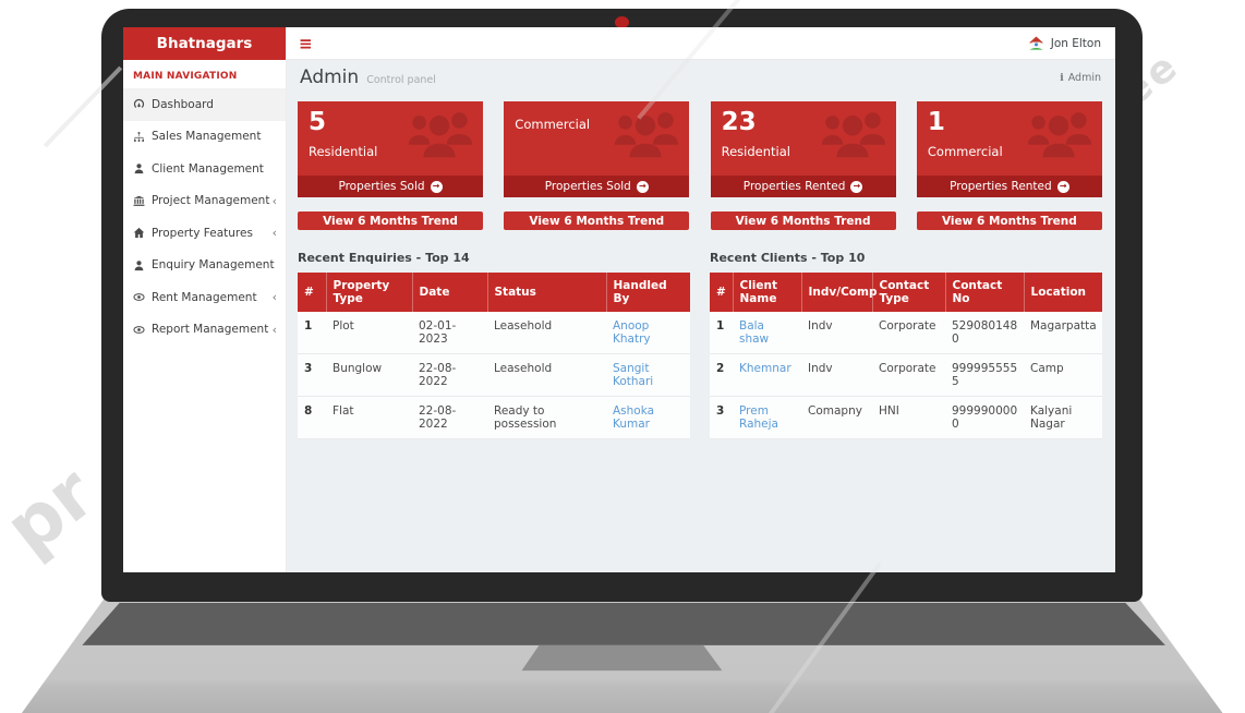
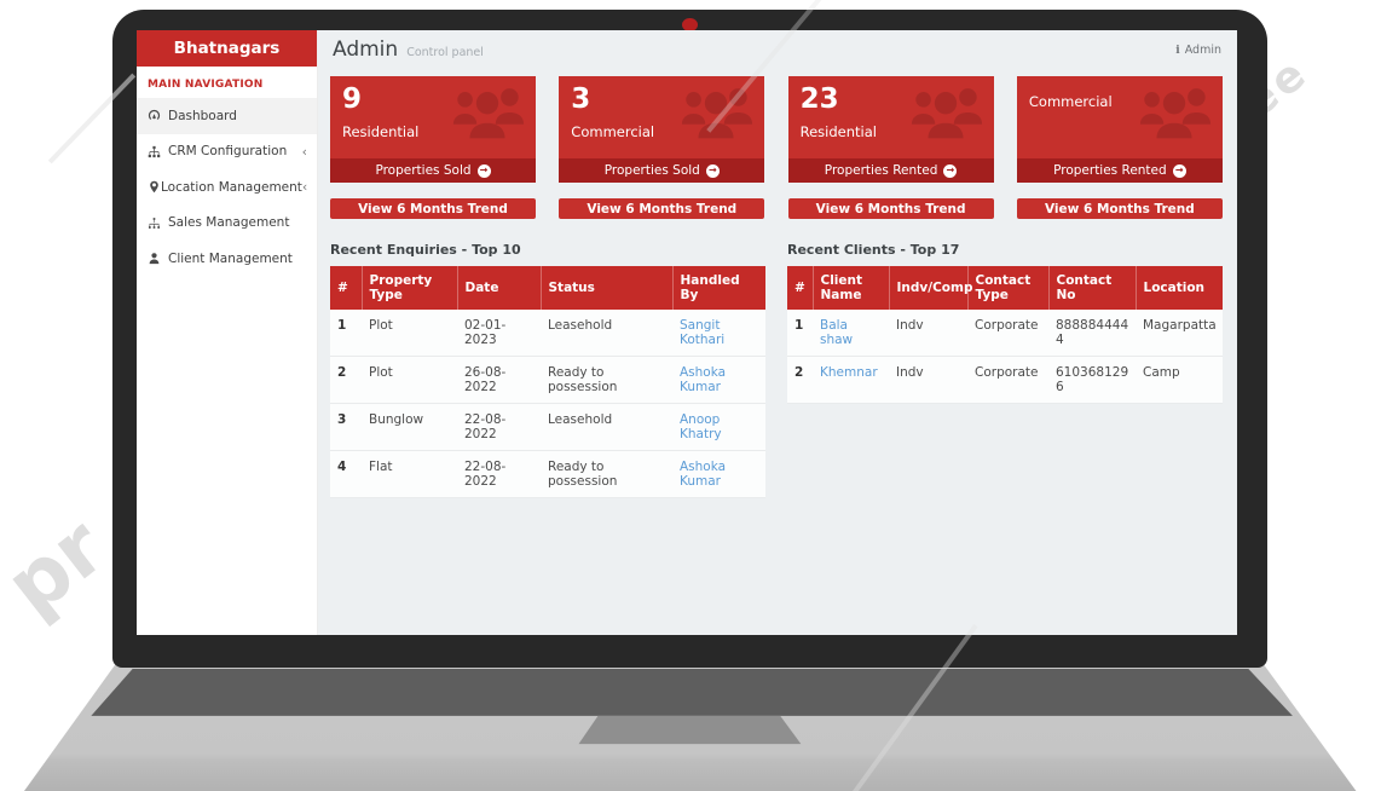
  Bhatnagars
  MAIN NAVIGATION
  Dashboard
+ CRM Configuration
+ Location Management
  Sales Management
  Client Management
- Project Management
- Property Features
- Enquiry Management
- Rent Management
- Report Management
- ≡
- Jon Elton
  Admin
  Control panel
  Admin
- 5
+ 9
  Residential
  Properties Sold
+ 3
  Commercial
  Properties Sold
  23
  Residential
  Properties Rented
- 1
  Commercial
  Properties Rented
  View 6 Months Trend
  View 6 Months Trend
  View 6 Months Trend
  View 6 Months Trend
- Recent Enquiries - Top 14
+ Recent Enquiries - Top 10
  #	Property Type	Date	Status	Handled By
- 1	Plot	02-01-2023	Leasehold	Anoop Khatry
+ 1	Plot	02-01-2023	Leasehold	Sangit Kothari
+ 2	Plot	26-08-2022	Ready to possession	Ashoka Kumar
- 3	Bunglow	22-08-2022	Leasehold	Sangit Kothari
+ 3	Bunglow	22-08-2022	Leasehold	Anoop Khatry
- 8	Flat	22-08-2022	Ready to possession	Ashoka Kumar
+ 4	Flat	22-08-2022	Ready to possession	Ashoka Kumar
- Recent Clients - Top 10
+ Recent Clients - Top 17
  #	Client Name	Indv/Comp	Contact Type	Contact No	Location
- 1	Bala shaw	Indv	Corporate	5290801480	Magarpatta
+ 1	Bala shaw	Indv	Corporate	8888844444	Magarpatta
- 2	Khemnar	Indv	Corporate	9999955555	Camp
+ 2	Khemnar	Indv	Corporate	6103681296	Camp
- 3	Prem Raheja	Comapny	HNI	9999900000	Kalyani Nagar
